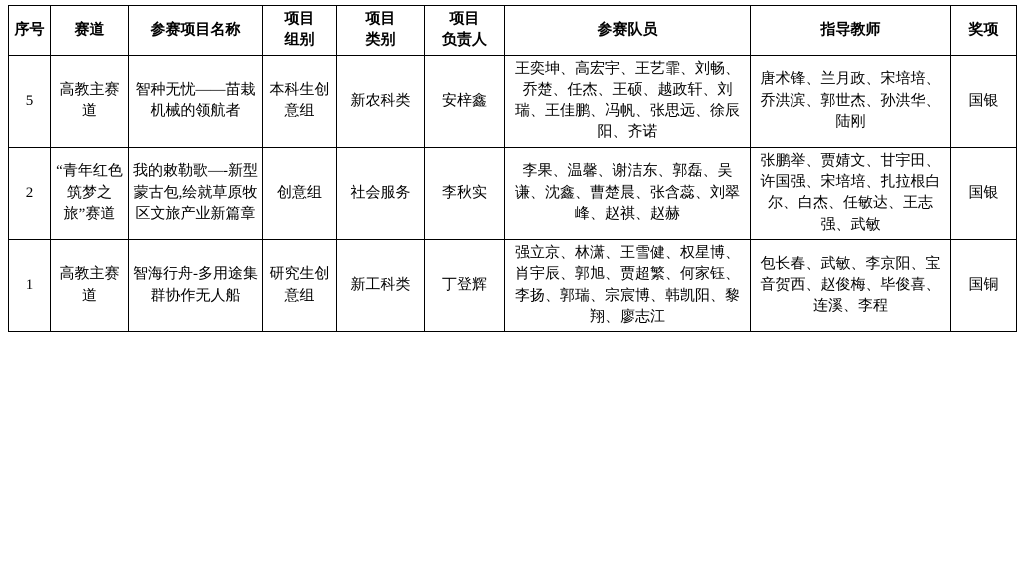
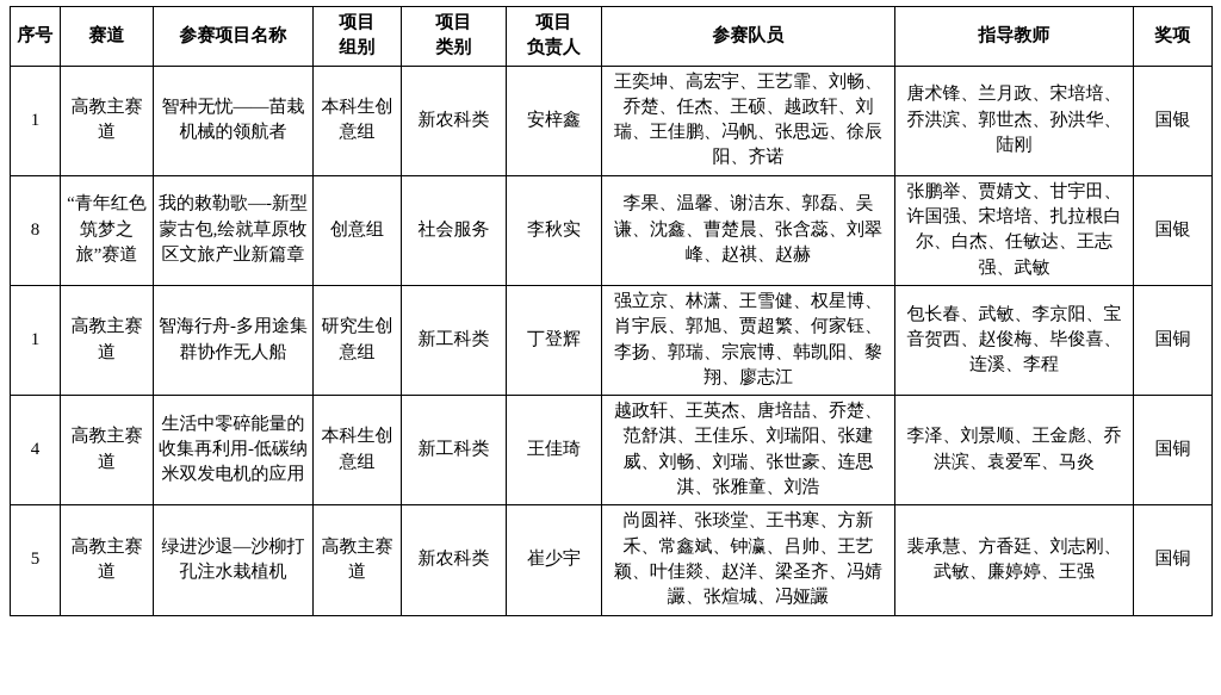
  序号	赛道	参赛项目名称	项目 组别	项目 类别	项目 负责人	参赛队员	指导教师	奖项
- 5	高教主赛道	智种无忧——苗栽机械的领航者	本科生创意组	新农科类	安梓鑫	王奕坤、高宏宇、王艺霏、刘畅、乔楚、任杰、王硕、越政轩、刘瑞、王佳鹏、冯帆、张思远、徐辰阳、齐诺	唐术锋、兰月政、宋培培、乔洪滨、郭世杰、孙洪华、陆刚	国银
+ 1	高教主赛道	智种无忧——苗栽机械的领航者	本科生创意组	新农科类	安梓鑫	王奕坤、高宏宇、王艺霏、刘畅、乔楚、任杰、王硕、越政轩、刘瑞、王佳鹏、冯帆、张思远、徐辰阳、齐诺	唐术锋、兰月政、宋培培、乔洪滨、郭世杰、孙洪华、陆刚	国银
- 2	“青年红色筑梦之旅”赛道	我的敕勒歌—-新型蒙古包,绘就草原牧区文旅产业新篇章	创意组	社会服务	李秋实	李果、温馨、谢洁东、郭磊、吴谦、沈鑫、曹楚晨、张含蕊、刘翠峰、赵祺、赵赫	张鹏举、贾婧文、甘宇田、许国强、宋培培、扎拉根白尔、白杰、任敏达、王志强、武敏	国银
+ 8	“青年红色筑梦之旅”赛道	我的敕勒歌—-新型蒙古包,绘就草原牧区文旅产业新篇章	创意组	社会服务	李秋实	李果、温馨、谢洁东、郭磊、吴谦、沈鑫、曹楚晨、张含蕊、刘翠峰、赵祺、赵赫	张鹏举、贾婧文、甘宇田、许国强、宋培培、扎拉根白尔、白杰、任敏达、王志强、武敏	国银
  1	高教主赛道	智海行舟-多用途集群协作无人船	研究生创意组	新工科类	丁登辉	强立京、林潇、王雪健、权星博、肖宇辰、郭旭、贾超繁、何家钰、李扬、郭瑞、宗宸博、韩凯阳、黎翔、廖志江	包长春、武敏、李京阳、宝音贺西、赵俊梅、毕俊喜、连溪、李程	国铜
+ 4	高教主赛道	生活中零碎能量的收集再利用-低碳纳米双发电机的应用	本科生创意组	新工科类	王佳琦	越政轩、王英杰、唐培喆、乔楚、范舒淇、王佳乐、刘瑞阳、张建威、刘畅、刘瑞、张世豪、连思淇、张雅童、刘浩	李泽、刘景顺、王金彪、乔洪滨、袁爱军、马炎	国铜
+ 5	高教主赛道	绿进沙退—沙柳打孔注水栽植机	高教主赛道	新农科类	崔少宇	尚圆祥、张琰堂、王书寒、方新禾、常鑫斌、钟瀛、吕帅、王艺颖、叶佳燚、赵洋、梁圣齐、冯婧讝、张煊城、冯娅讝	裴承慧、方香廷、刘志刚、武敏、廉婷婷、王强	国铜
